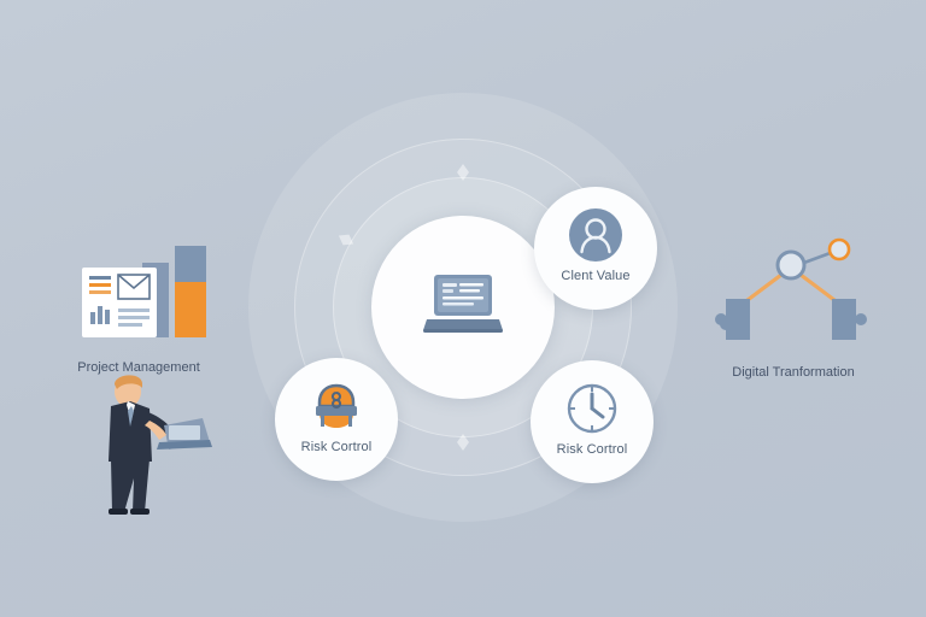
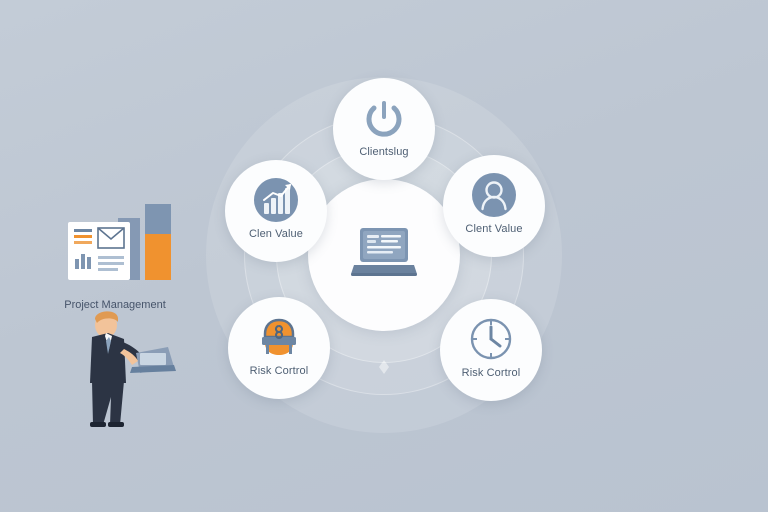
+ Clientslug
+ Clen Value
  Clent Value
  Risk Cortrol
  Risk Cortrol
  Project Management
- Digital Tranformation
